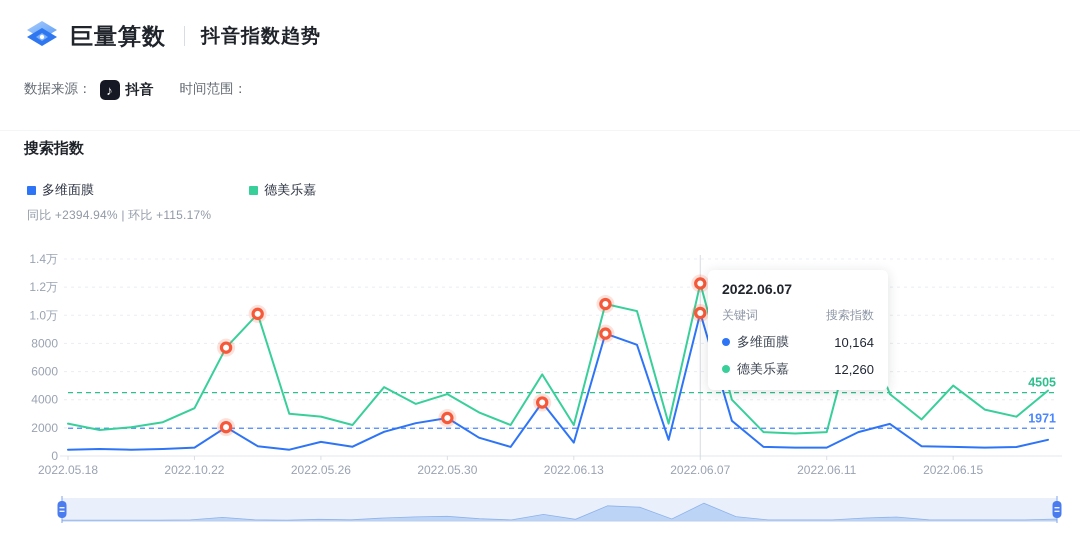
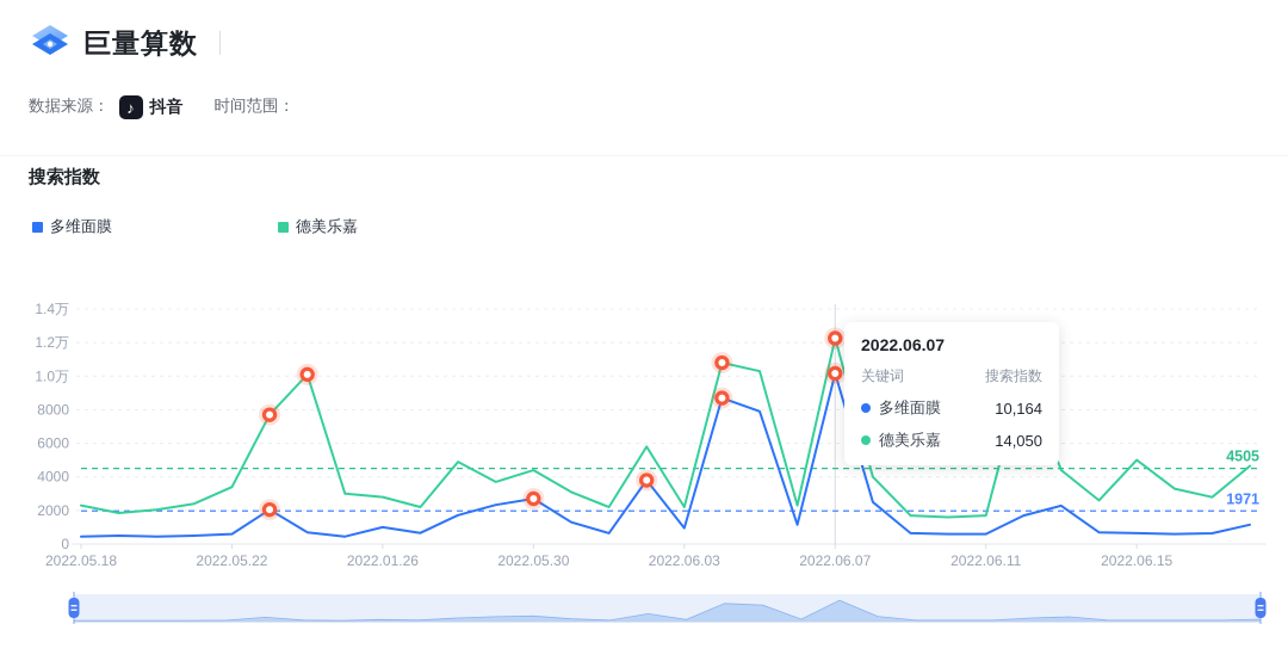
  巨量算数
- 抖音指数趋势
  数据来源：
  ♪
  抖音
  时间范围：
  搜索指数
  多维面膜
- 同比 +2394.94% | 环比 +115.17%
  德美乐嘉
  0
  2000
  4000
  6000
  8000
  1.0万
  1.2万
  1.4万
  2022.05.18
- 2022.10.22
+ 2022.05.22
- 2022.05.26
+ 2022.01.26
  2022.05.30
- 2022.06.13
+ 2022.06.03
  2022.06.07
  2022.06.11
  2022.06.15
  1971
  4505
  2022.06.07
  关键词
  搜索指数
  多维面膜
  10,164
  德美乐嘉
- 12,260
+ 14,050
